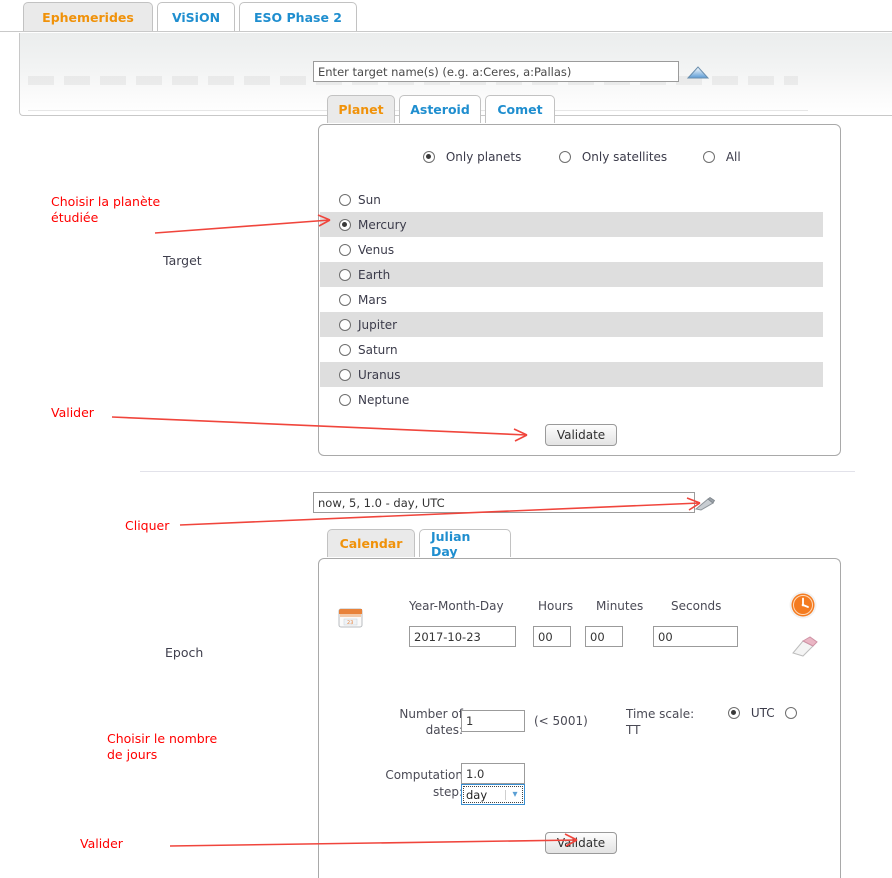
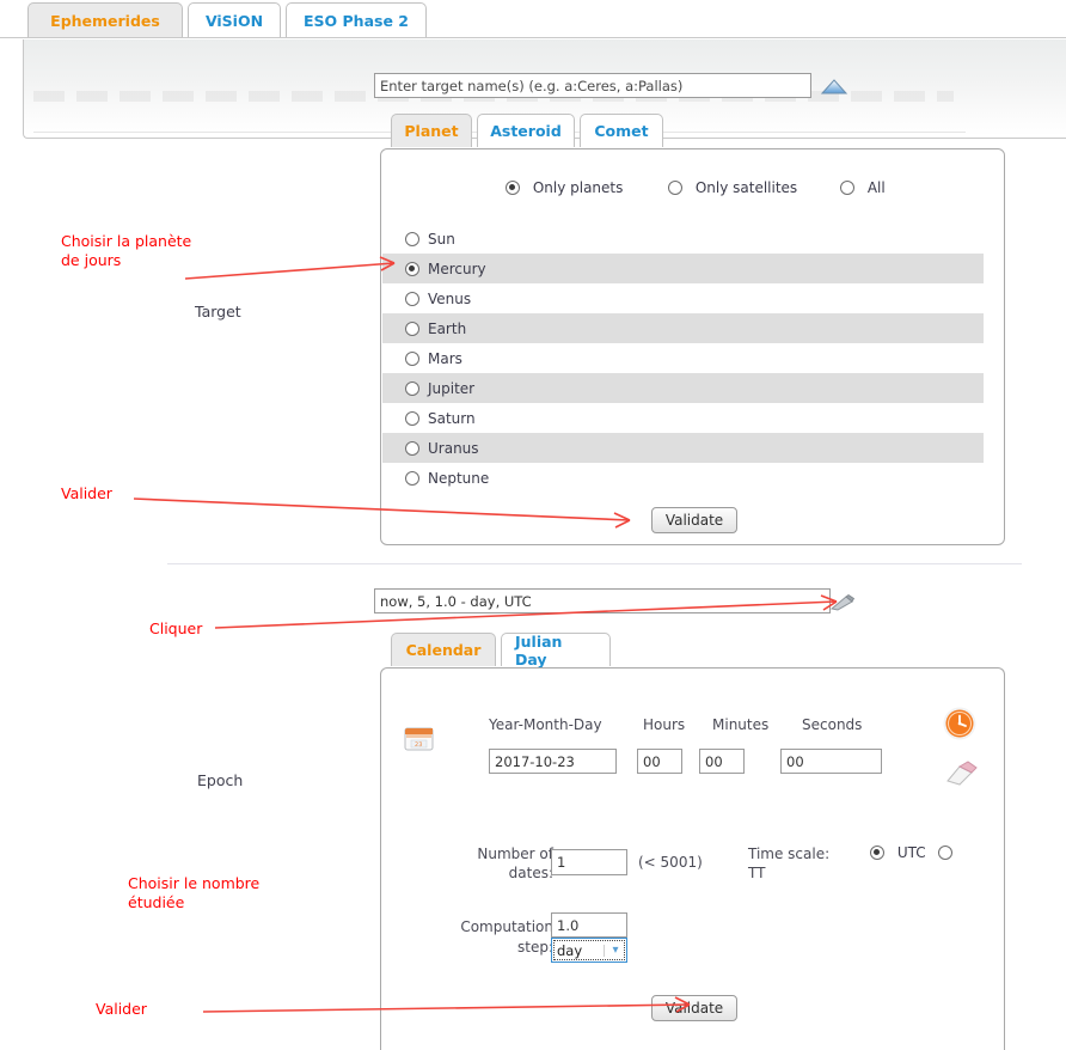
  Ephemerides
  ViSiON
  ESO Phase 2
  Enter target name(s) (e.g. a:Ceres, a:Pallas)
  Planet
  Asteroid
  Comet
  Only planets
  Only satellites
  All
  Sun
  Mercury
  Venus
  Earth
  Mars
  Jupiter
  Saturn
  Uranus
  Neptune
  Validate
  Target
  now, 5, 1.0 - day, UTC
  Calendar
  Julian Day
  Year-Month-Day
  Hours
  Minutes
  Seconds
  2017-10-23
  00
  00
  00
  Number o
  dates
  1
  (< 5001)
  Time scale:
  UTC
  TT
  Computation
  step
  1.0
  day
  ▾
  Vaidate
  Epoch
  Choisir la planète
- étudiée
+ de jours
  Valider
  Cliquer
  Choisir le nombre
- de jours
+ étudiée
  Valider
